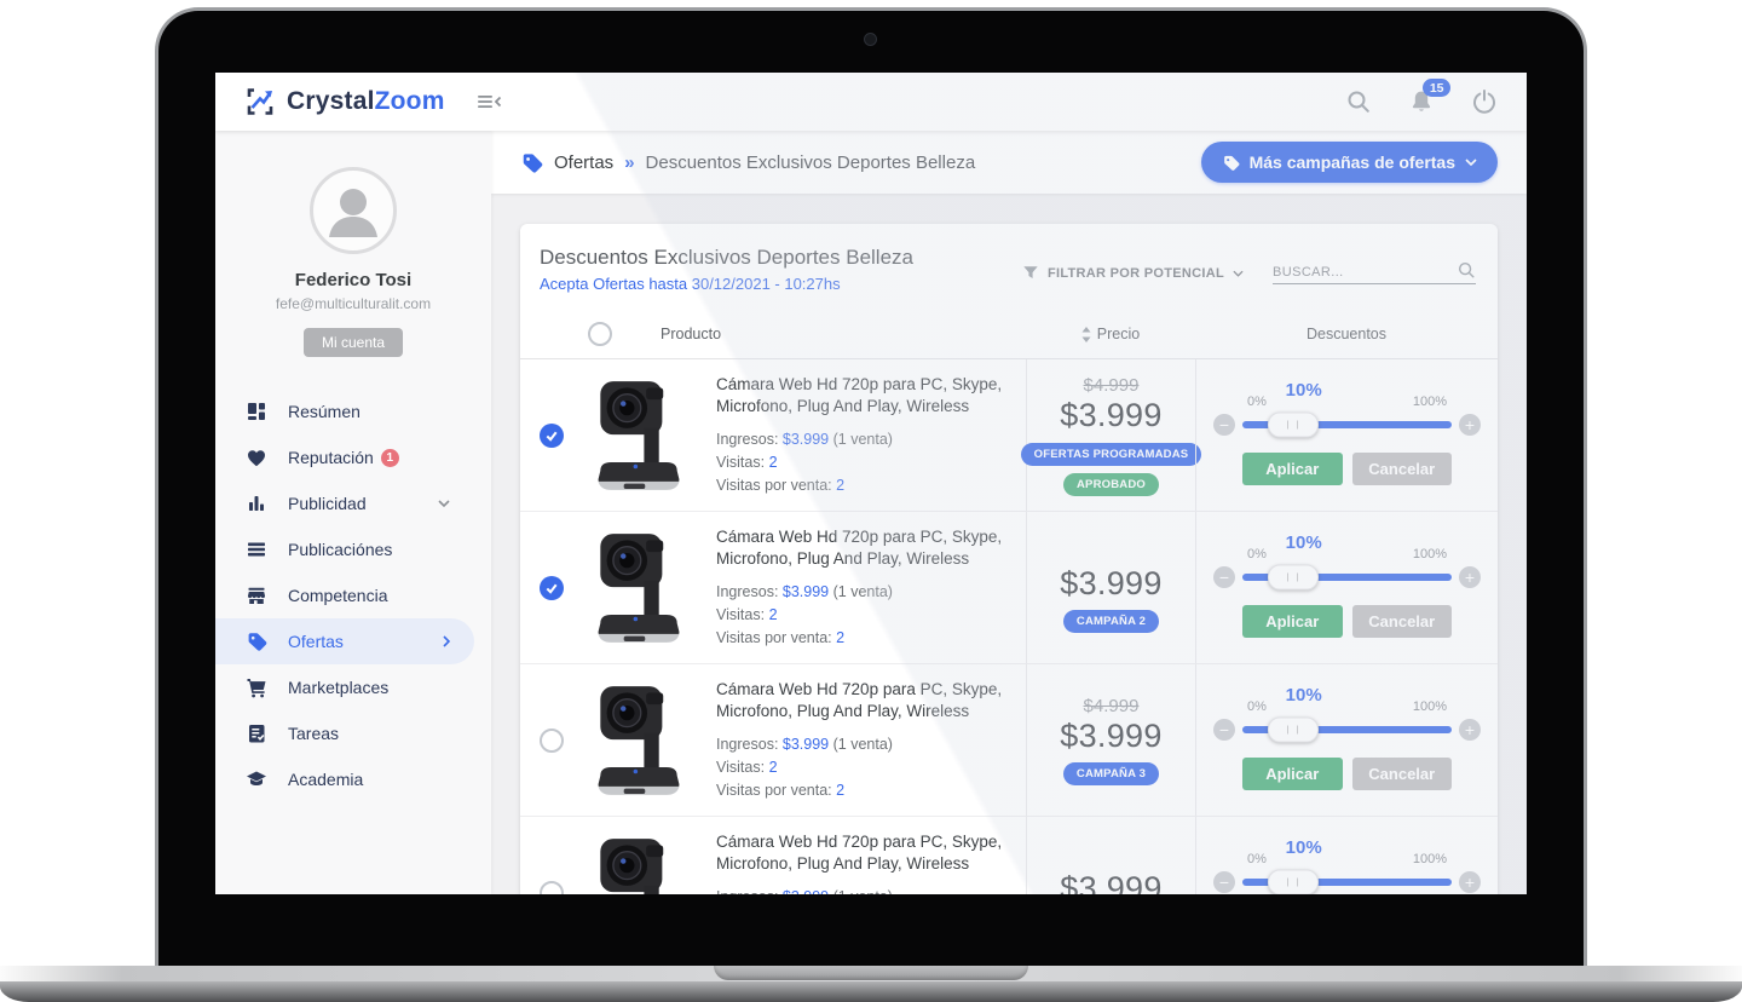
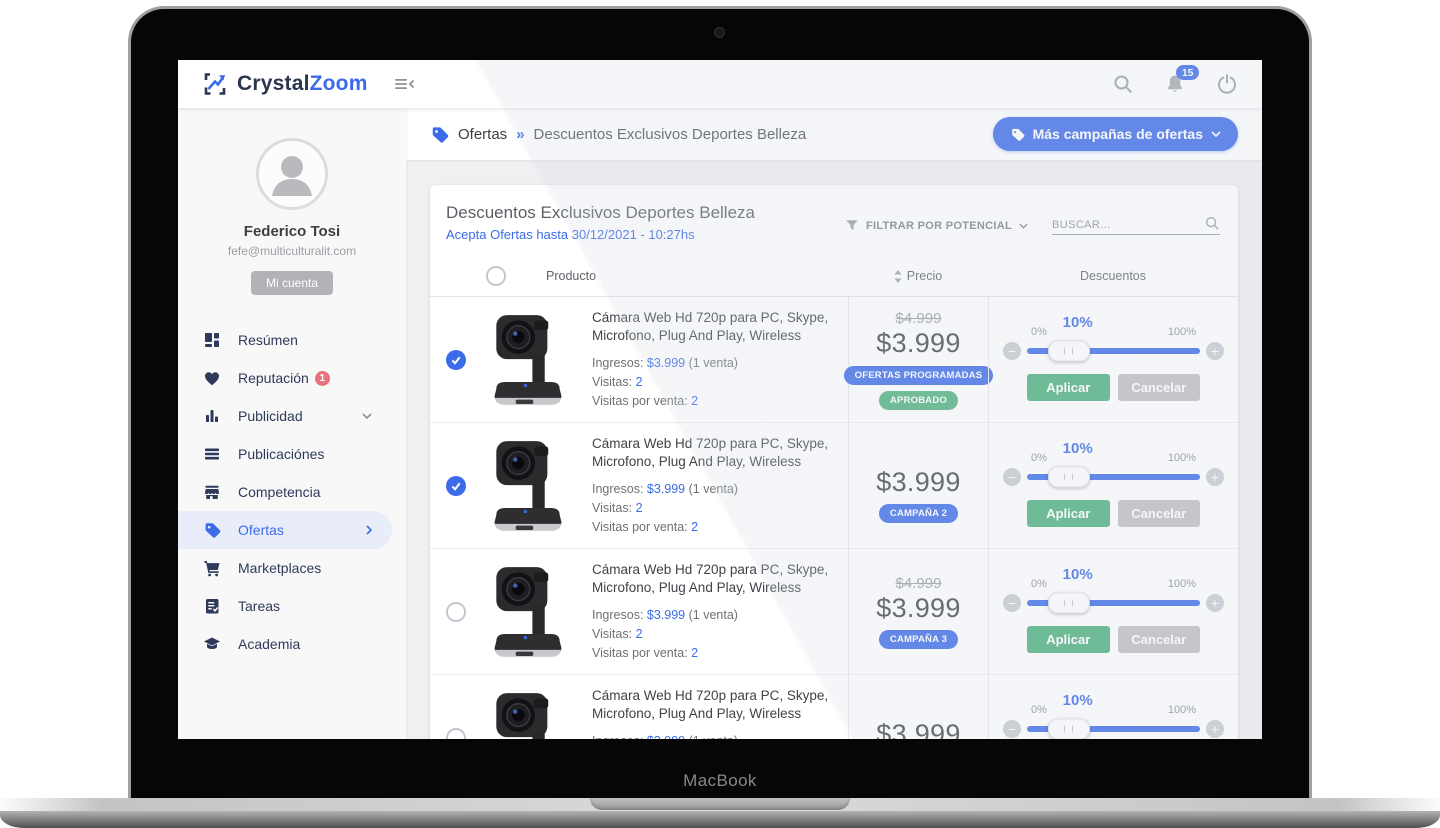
+ MacBook
